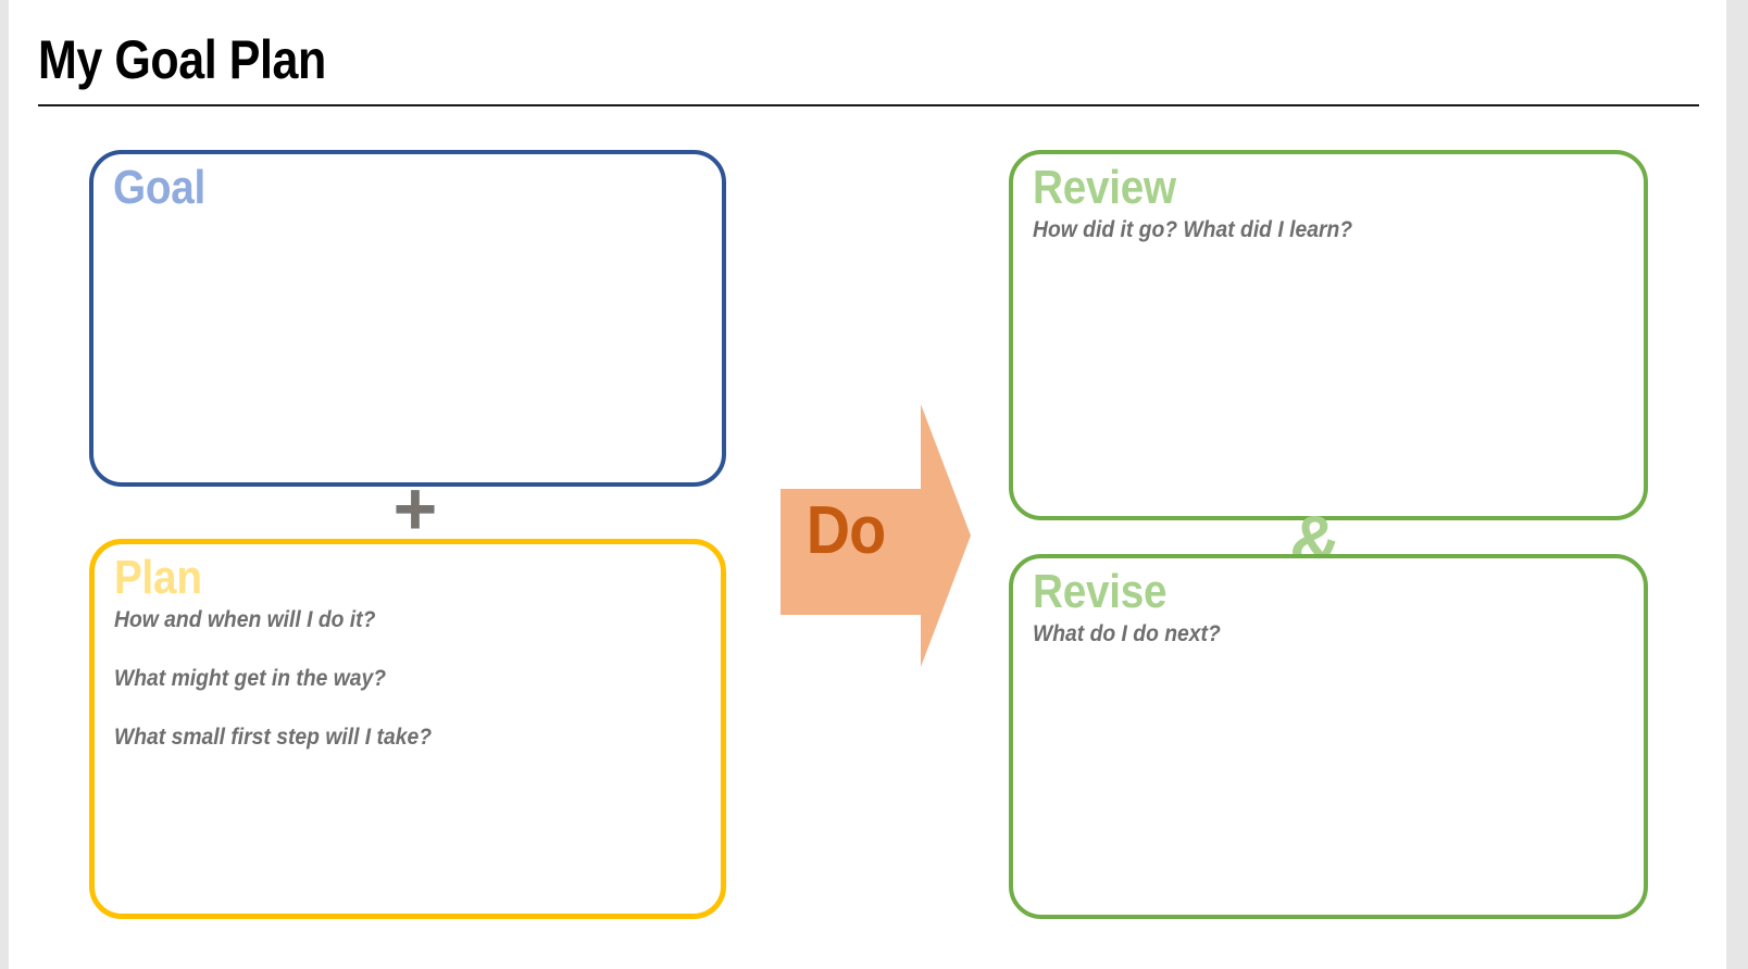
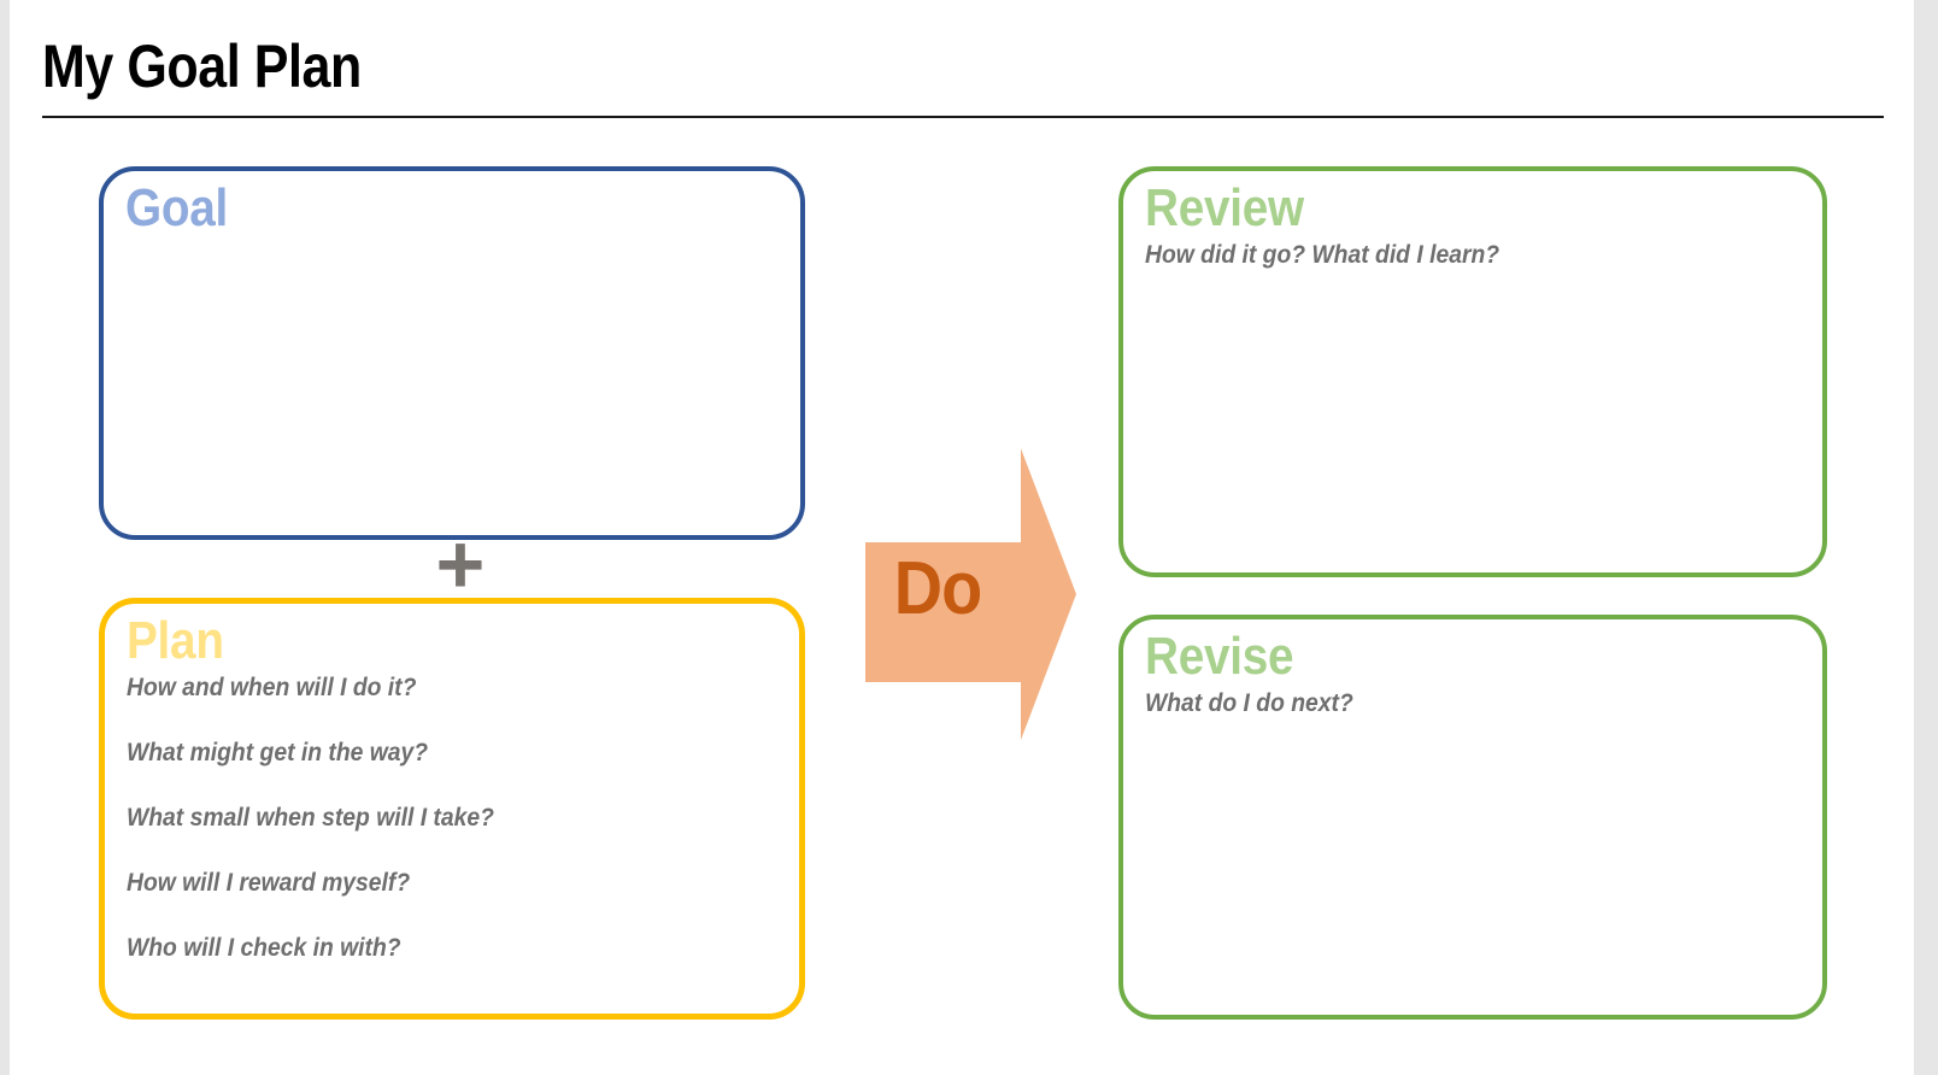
  My Goal Plan
  Goal
  +
  Plan
  How and when will I do it?
  What might get in the way?
- What small first step will I take?
+ What small when step will I take?
+ How will I reward myself?
+ Who will I check in with?
  Do
  Review
  How did it go? What did I learn?
- &
  Revise
  What do I do next?
